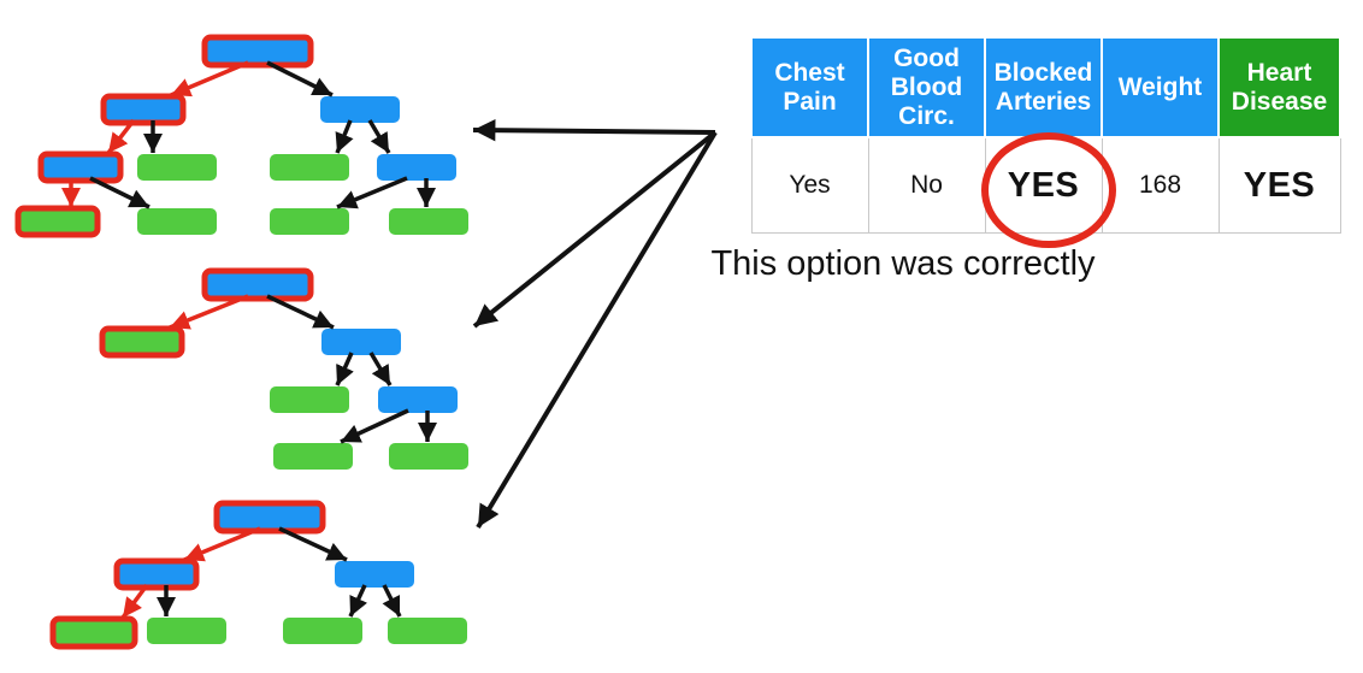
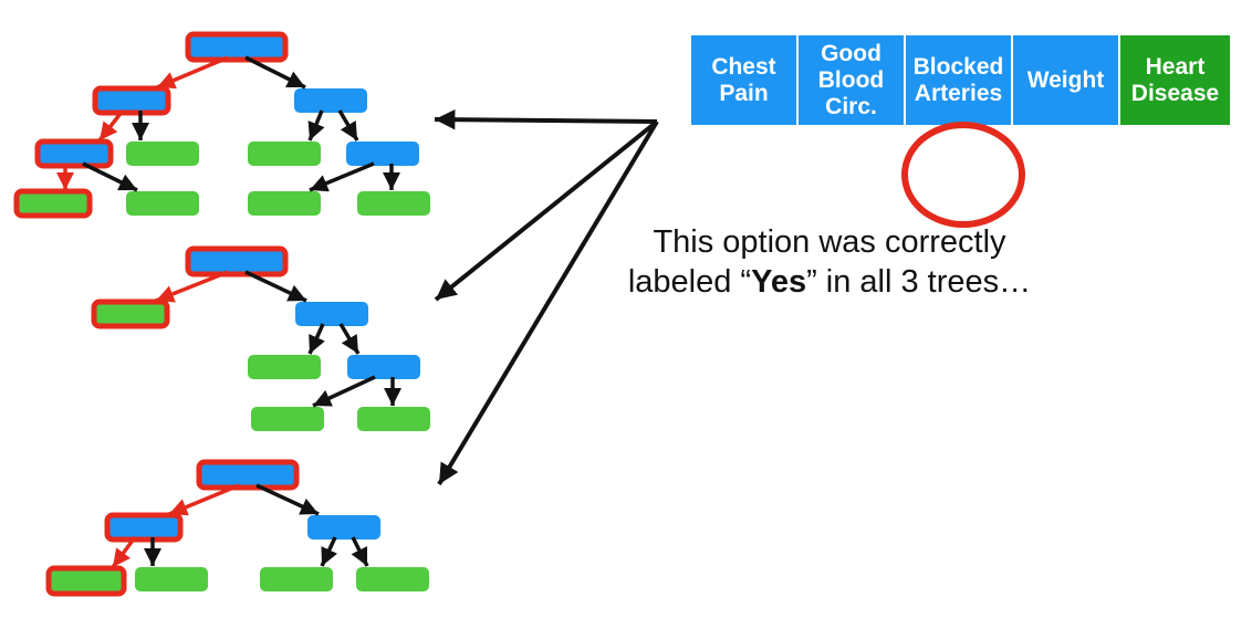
  Chest Pain	Good Blood Circ.	Blocked Arteries	Weight	Heart Disease
- Yes	No	YES	168	YES
  This option was correctly
+ labeled “Yes” in all 3 trees…
